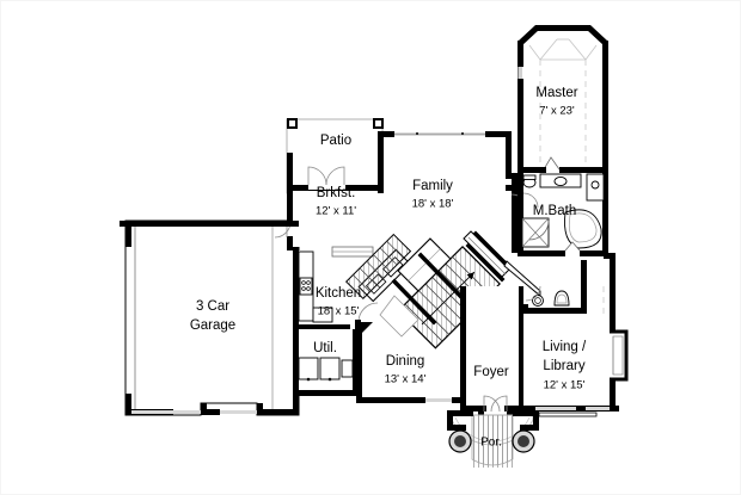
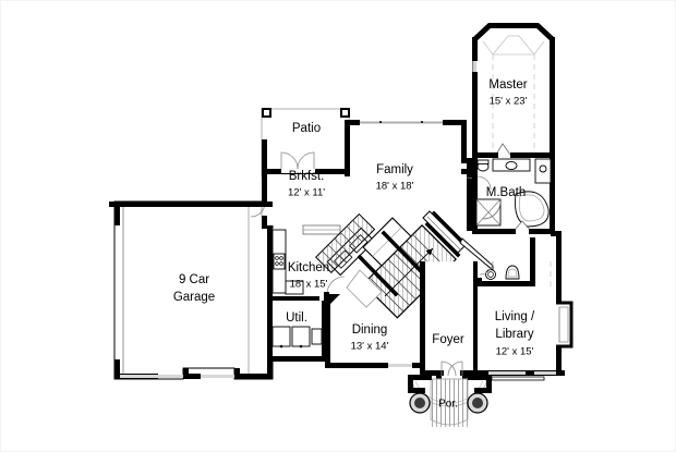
  Master
- 7' x 23'
+ 15' x 23'
  M.Bath
  Patio
  Brkfst.
  12' x 11'
  Family
  18' x 18'
  Kitchen
  18' x 15'
  Util.
  Dining
  13' x 14'
  Foyer
  Living /
  Library
  12' x 15'
- 3 Car
+ 9 Car
  Garage
  Por.
